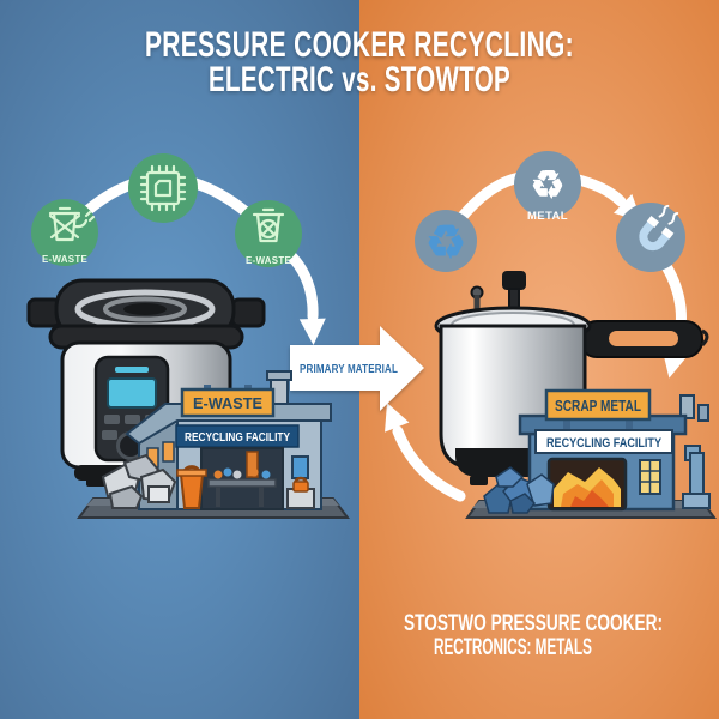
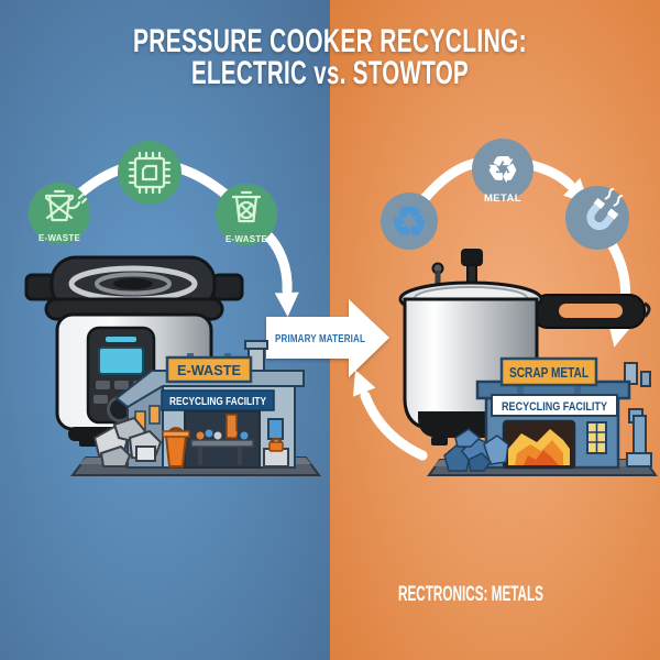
  PRESSURE COOKER RECYCLING:
  ELECTRIC vs. STOWTOP
  E-WASTE
  E-WASTE
  ♻
  ♻
  METAL
  PRIMARY MATERIAL
  E-WASTE
  RECYCLING FACILITY
  SCRAP METAL
  RECYCLING FACILITY
- STOSTWO PRESSURE COOKER:
  RECTRONICS: METALS
